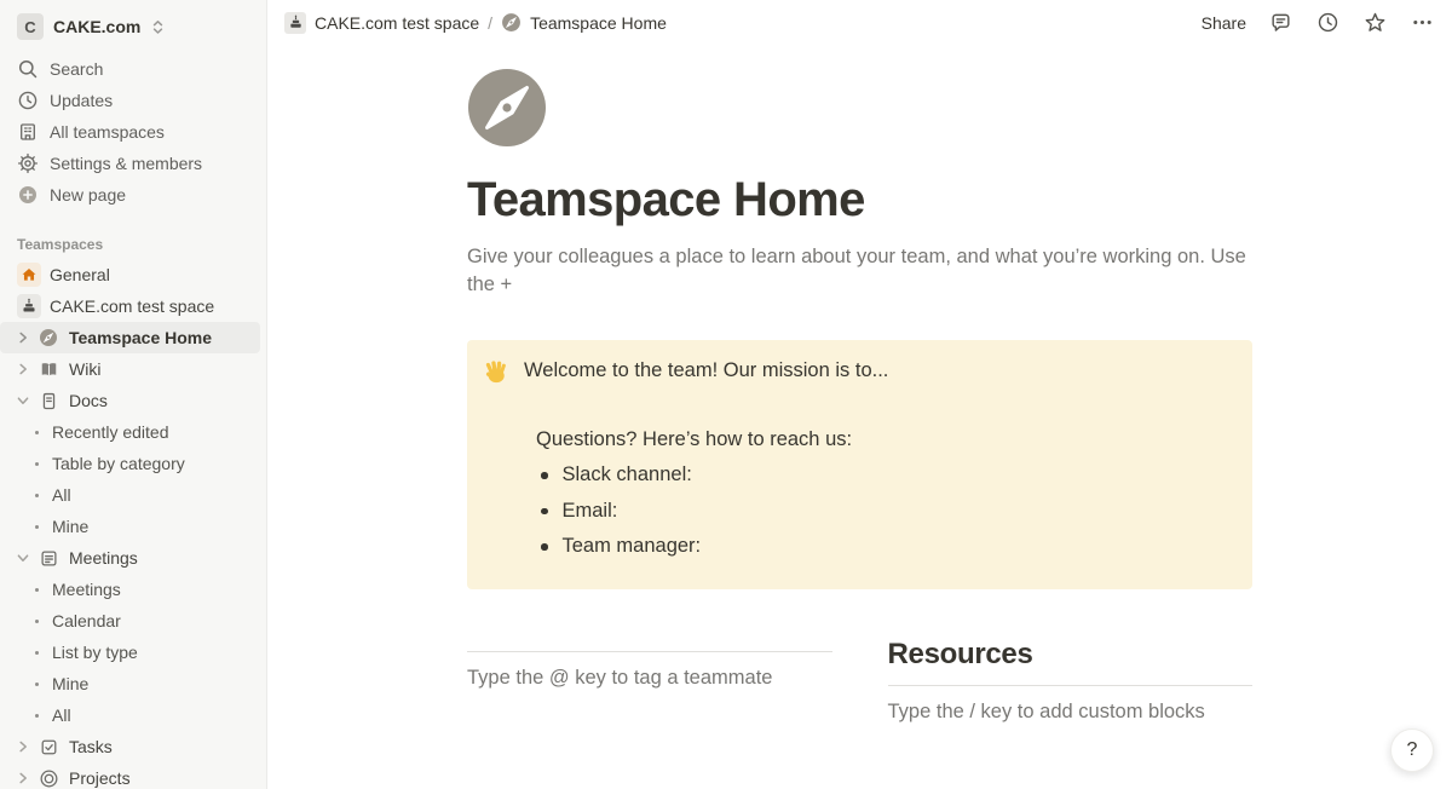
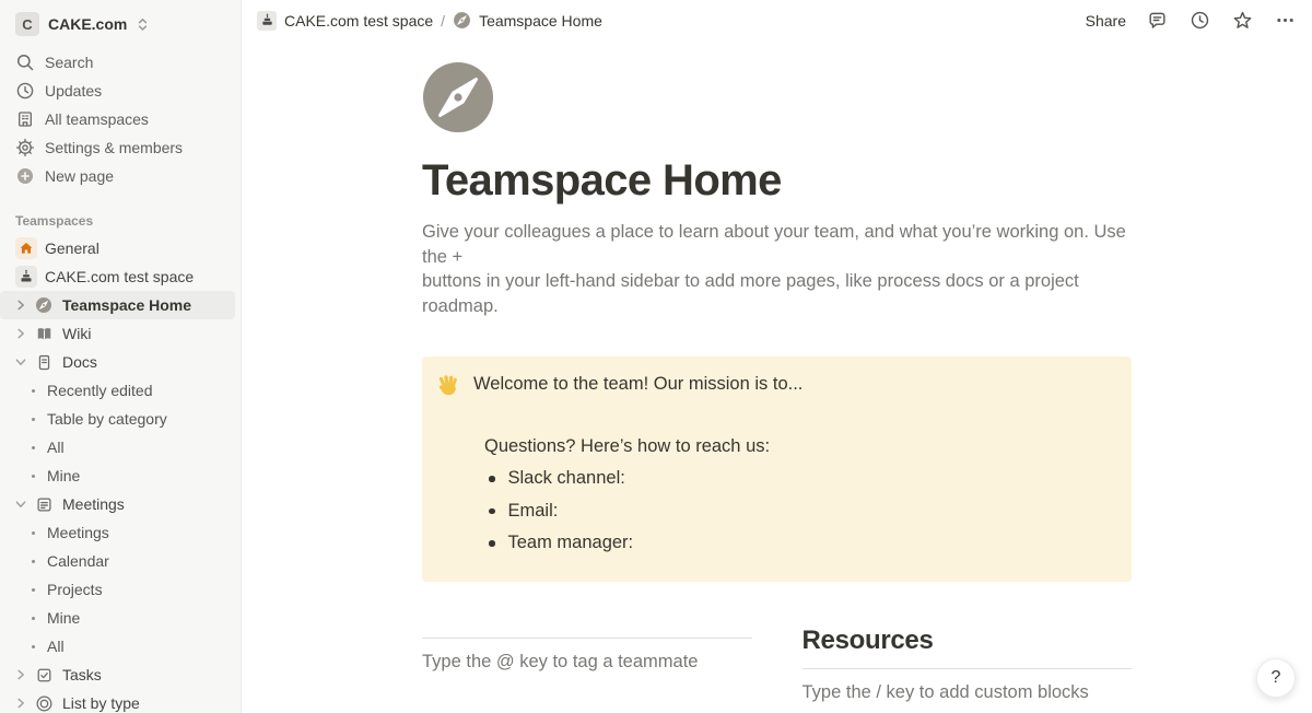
  C
  CAKE.com
  Search
  Updates
  All teamspaces
  Settings & members
  New page
  Teamspaces
  General
  CAKE.com test space
  Teamspace Home
  Wiki
  Docs
  Recently edited
  Table by category
  All
  Mine
  Meetings
  Meetings
  Calendar
- List by type
+ Projects
  Mine
  All
  Tasks
- Projects
+ List by type
  CAKE.com test space
  /
  Teamspace Home
  Share
  Teamspace Home
  Give your colleagues a place to learn about your team, and what you’re working on. Use the +
+ buttons in your left-hand sidebar to add more pages, like process docs or a project roadmap.
  Welcome to the team! Our mission is to...
  Questions? Here’s how to reach us:
  Slack channel:
  Email:
  Team manager:
  Type the @ key to tag a teammate
  Resources
  Type the / key to add custom blocks
  ?
